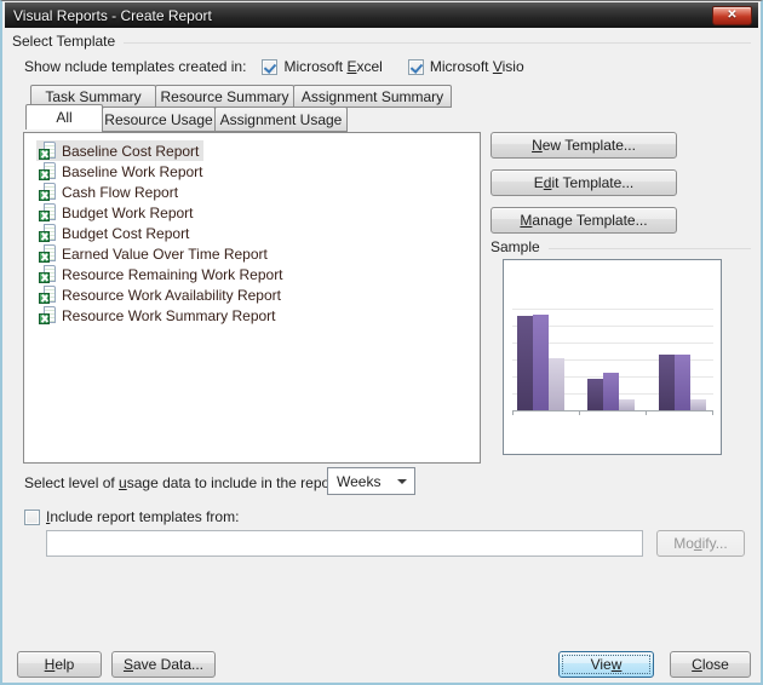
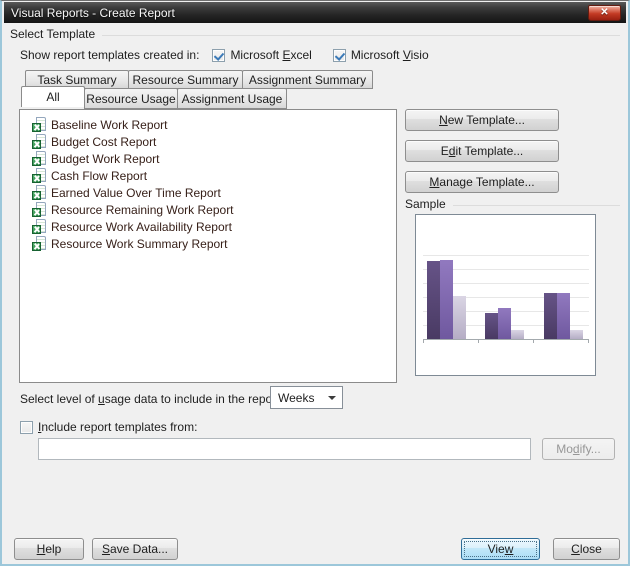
  Visual Reports - Create Report
  ✕
  Select Template
- Show nclude templates created in:
+ Show report templates created in:
  Microsoft Excel
  Microsoft Visio
  Task Summary
  Resource Summary
  Assignment Summary
  All
  Resource Usage
  Assignment Usage
- Baseline Cost Report
  Baseline Work Report
- Cash Flow Report
+ Budget Cost Report
  Budget Work Report
- Budget Cost Report
+ Cash Flow Report
  Earned Value Over Time Report
  Resource Remaining Work Report
  Resource Work Availability Report
  Resource Work Summary Report
  New Template...
  Edit Template...
  Manage Template...
  Sample
  Select level of usage data to include in the repo
  Weeks
  Include report templates from:
  Modify...
  Help
  Save Data...
  View
  Close
